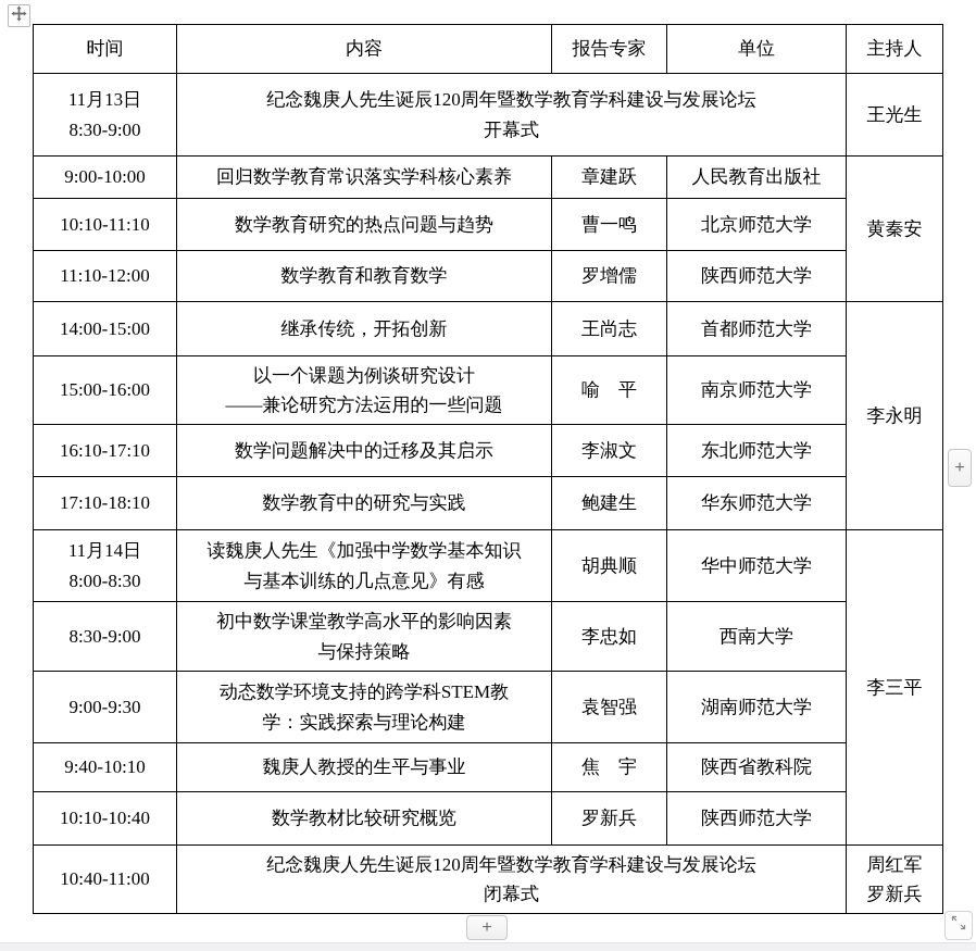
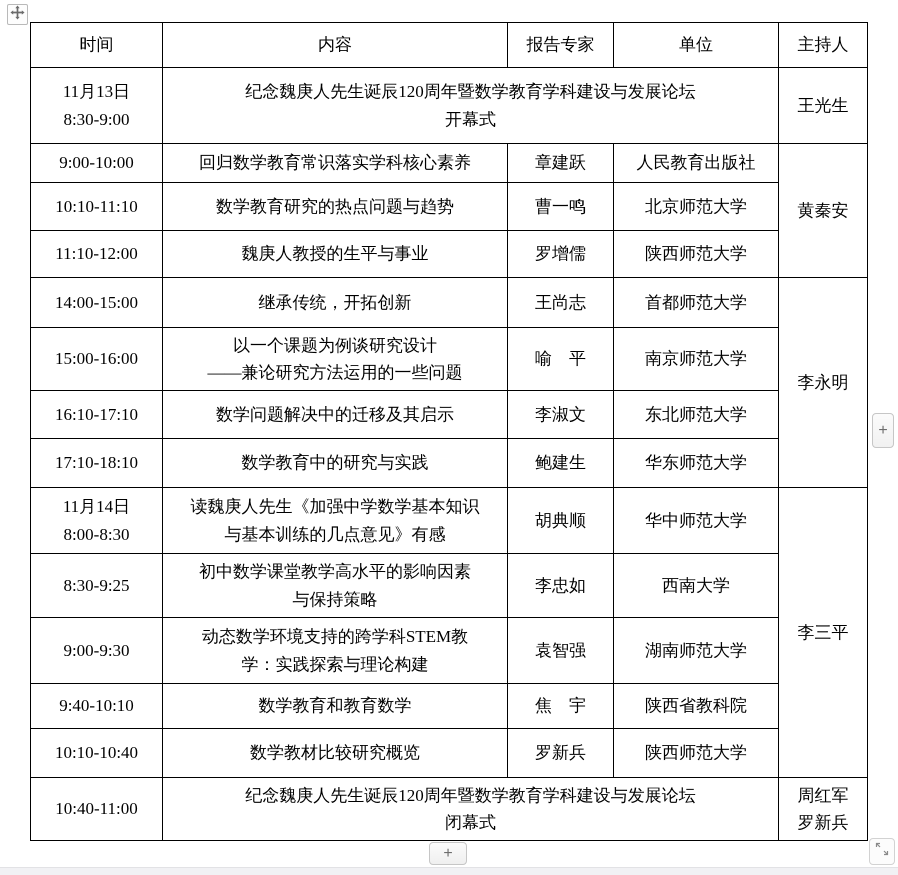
  时间	内容	报告专家	单位	主持人
  11月13日 8:30-9:00	纪念魏庚人先生诞辰120周年暨数学教育学科建设与发展论坛 开幕式	王光生
  9:00-10:00	回归数学教育常识落实学科核心素养	章建跃	人民教育出版社	黄秦安
  10:10-11:10	数学教育研究的热点问题与趋势	曹一鸣	北京师范大学
- 11:10-12:00	数学教育和教育数学	罗增儒	陕西师范大学
+ 11:10-12:00	魏庚人教授的生平与事业	罗增儒	陕西师范大学
  14:00-15:00	继承传统，开拓创新	王尚志	首都师范大学	李永明
  15:00-16:00	以一个课题为例谈研究设计 ——兼论研究方法运用的一些问题	喻 平	南京师范大学
  16:10-17:10	数学问题解决中的迁移及其启示	李淑文	东北师范大学
  17:10-18:10	数学教育中的研究与实践	鲍建生	华东师范大学
  11月14日 8:00-8:30	读魏庚人先生《加强中学数学基本知识 与基本训练的几点意见》有感	胡典顺	华中师范大学	李三平
- 8:30-9:00	初中数学课堂教学高水平的影响因素 与保持策略	李忠如	西南大学
+ 8:30-9:25	初中数学课堂教学高水平的影响因素 与保持策略	李忠如	西南大学
  9:00-9:30	动态数学环境支持的跨学科STEM教 学：实践探索与理论构建	袁智强	湖南师范大学
- 9:40-10:10	魏庚人教授的生平与事业	焦 宇	陕西省教科院
+ 9:40-10:10	数学教育和教育数学	焦 宇	陕西省教科院
  10:10-10:40	数学教材比较研究概览	罗新兵	陕西师范大学
  10:40-11:00	纪念魏庚人先生诞辰120周年暨数学教育学科建设与发展论坛 闭幕式	周红军 罗新兵
  +
  +
